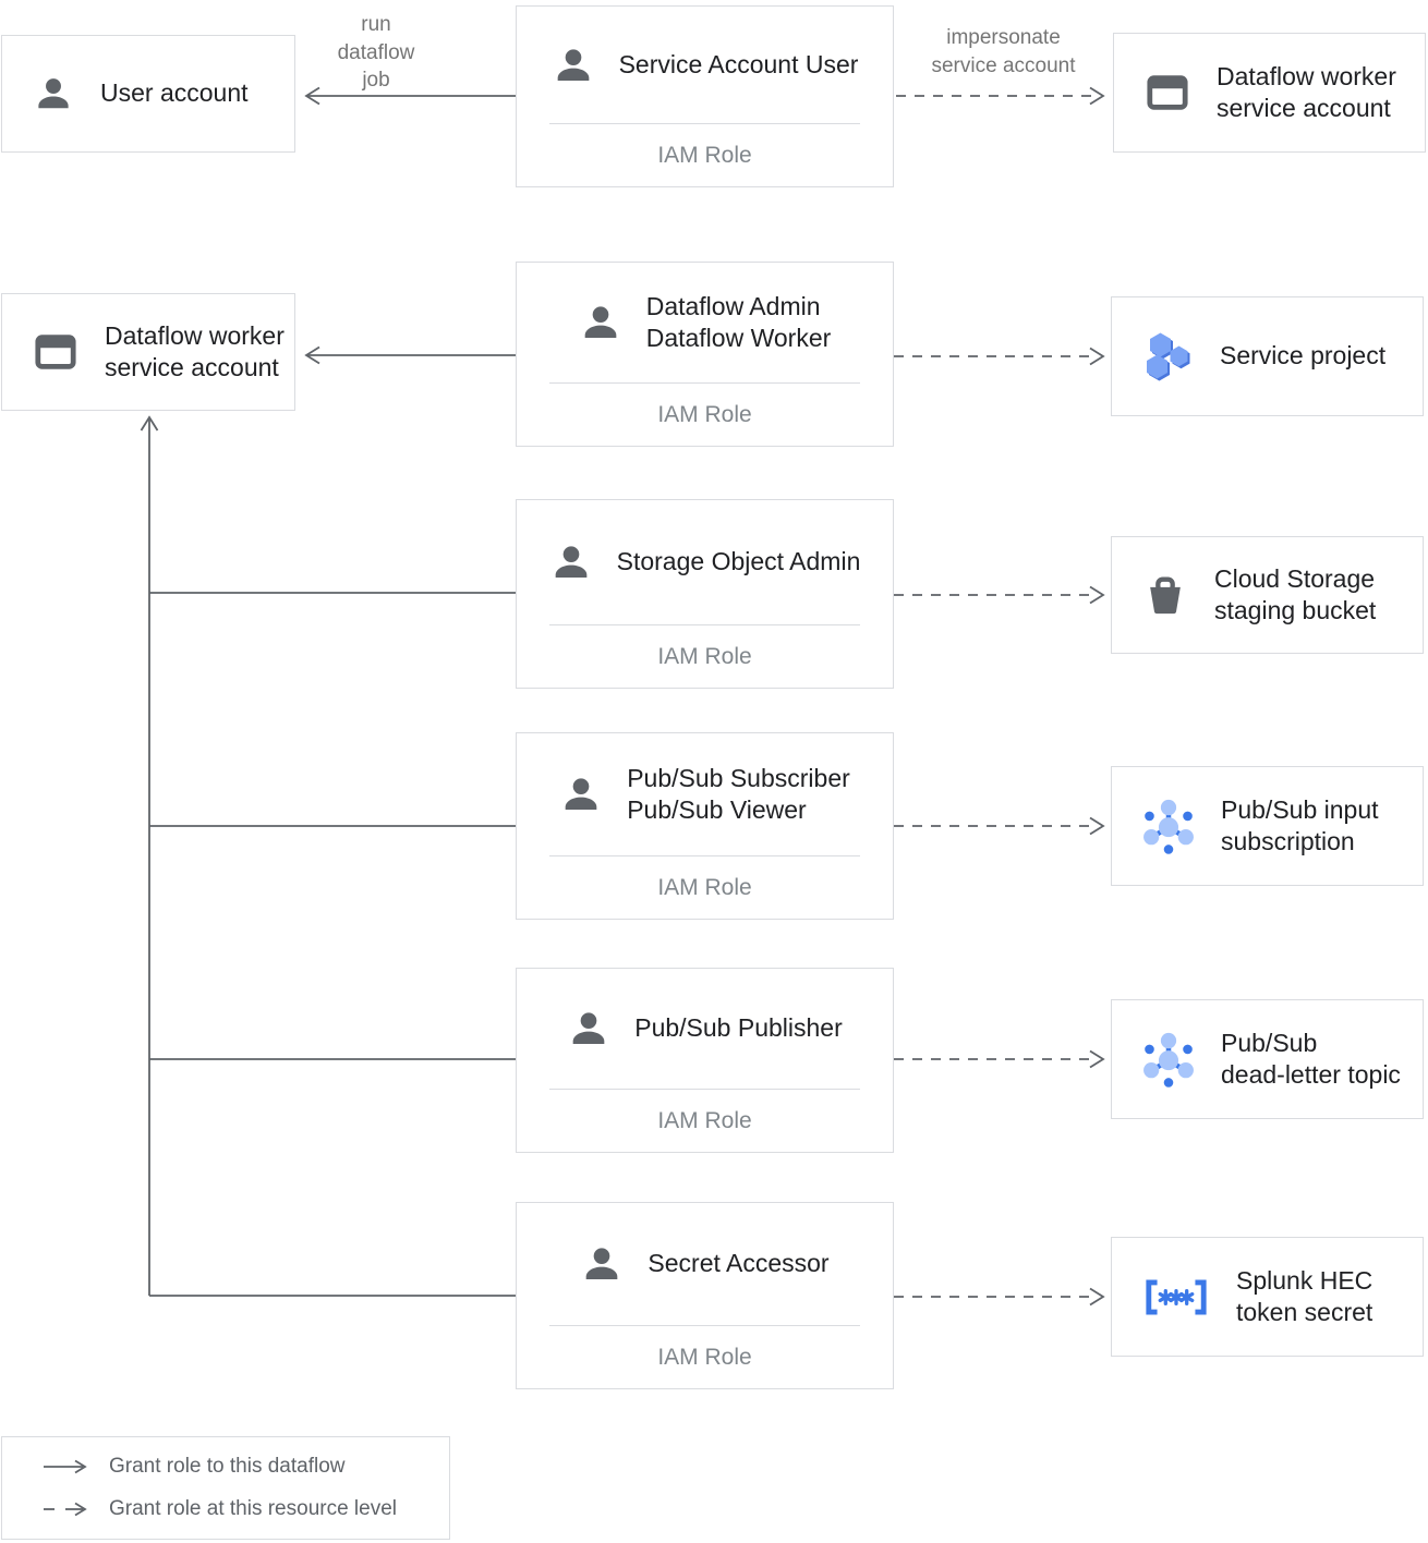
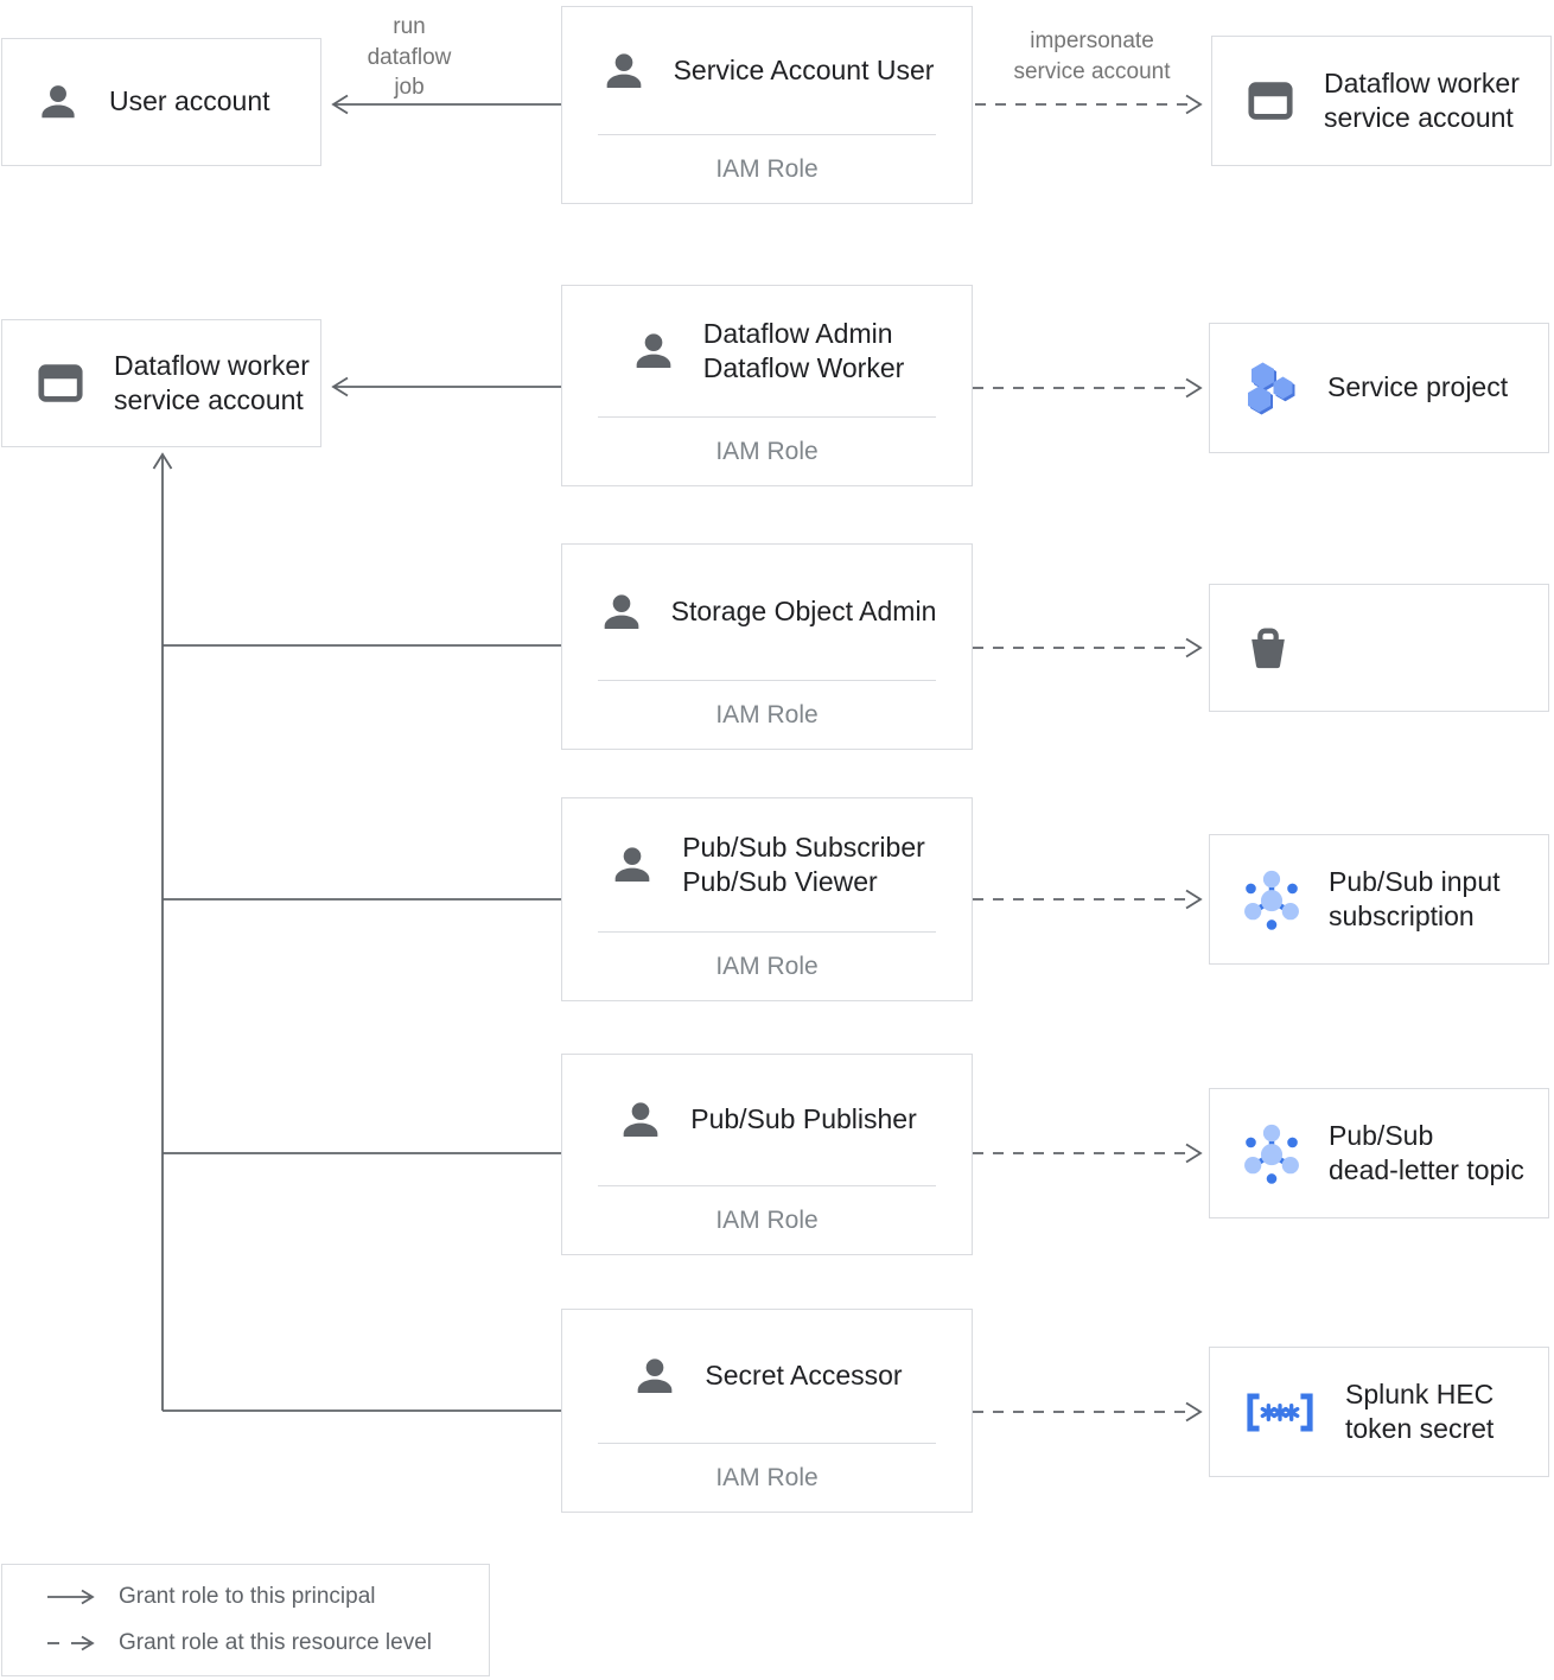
  run
  dataflow
  job
  impersonate
  service account
  User account
  Dataflow worker
  service account
  Service Account User
  IAM Role
  Dataflow Admin
  Dataflow Worker
  IAM Role
  Storage Object Admin
  IAM Role
  Pub/Sub Subscriber
  Pub/Sub Viewer
  IAM Role
  Pub/Sub Publisher
  IAM Role
  Secret Accessor
  IAM Role
  Dataflow worker
  service account
  Service project
- Cloud Storage
- staging bucket
  Pub/Sub input
  subscription
  Pub/Sub
  dead-letter topic
  Splunk HEC
  token secret
- Grant role to this dataflow
+ Grant role to this principal
  Grant role at this resource level
